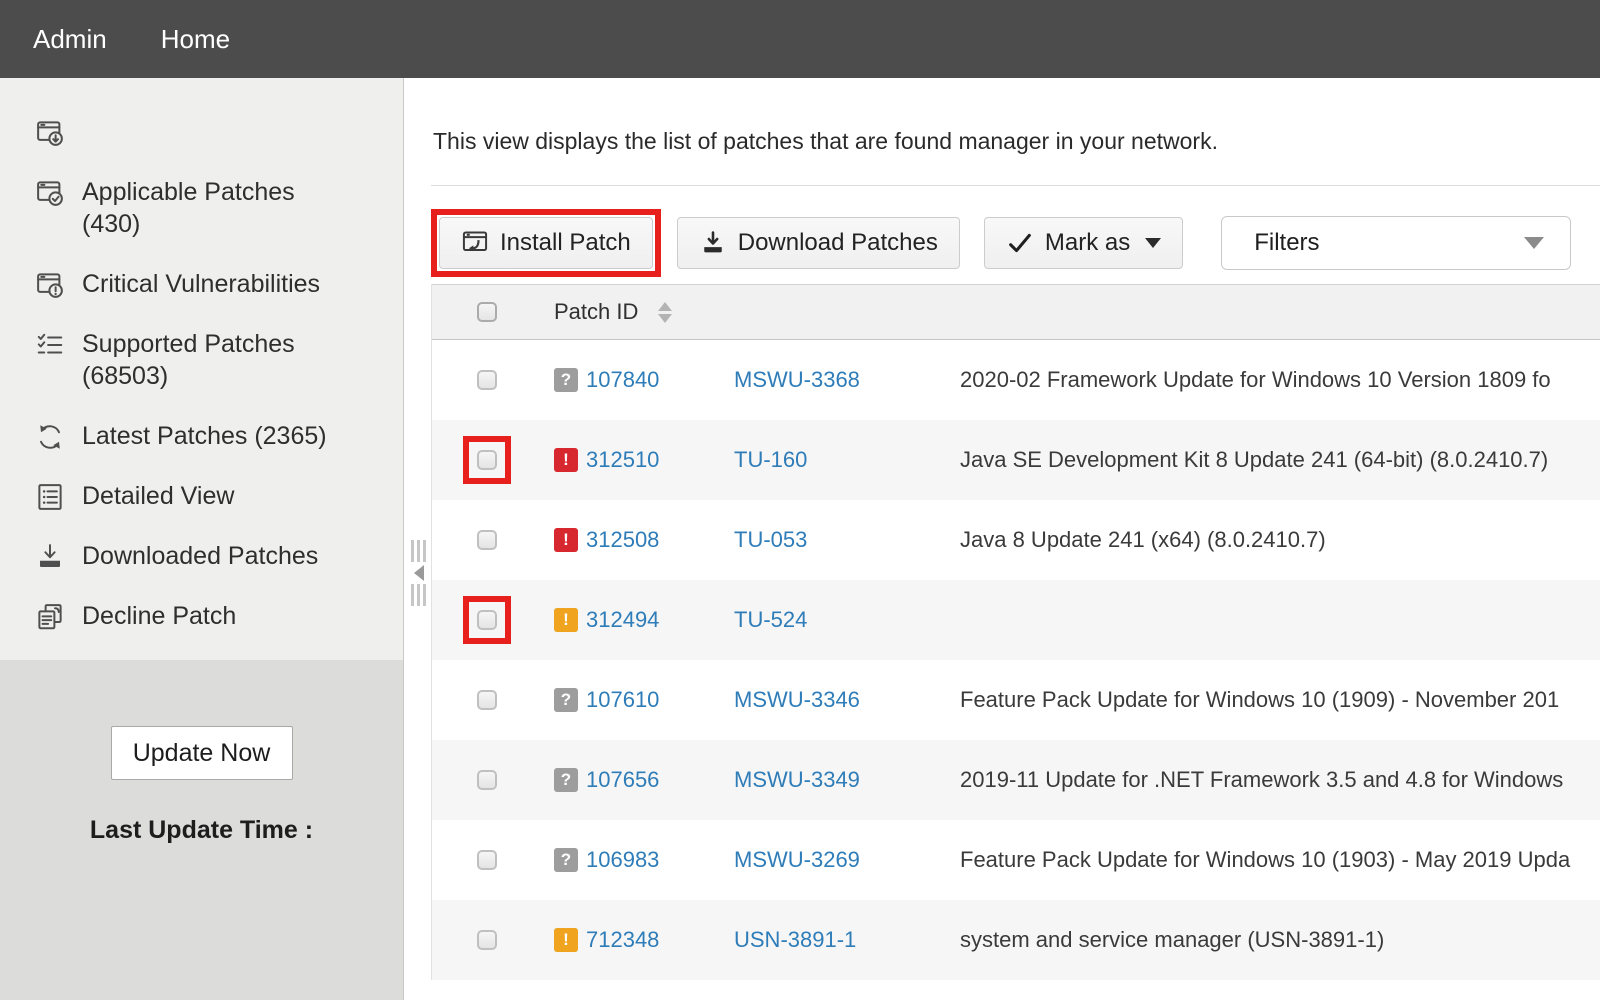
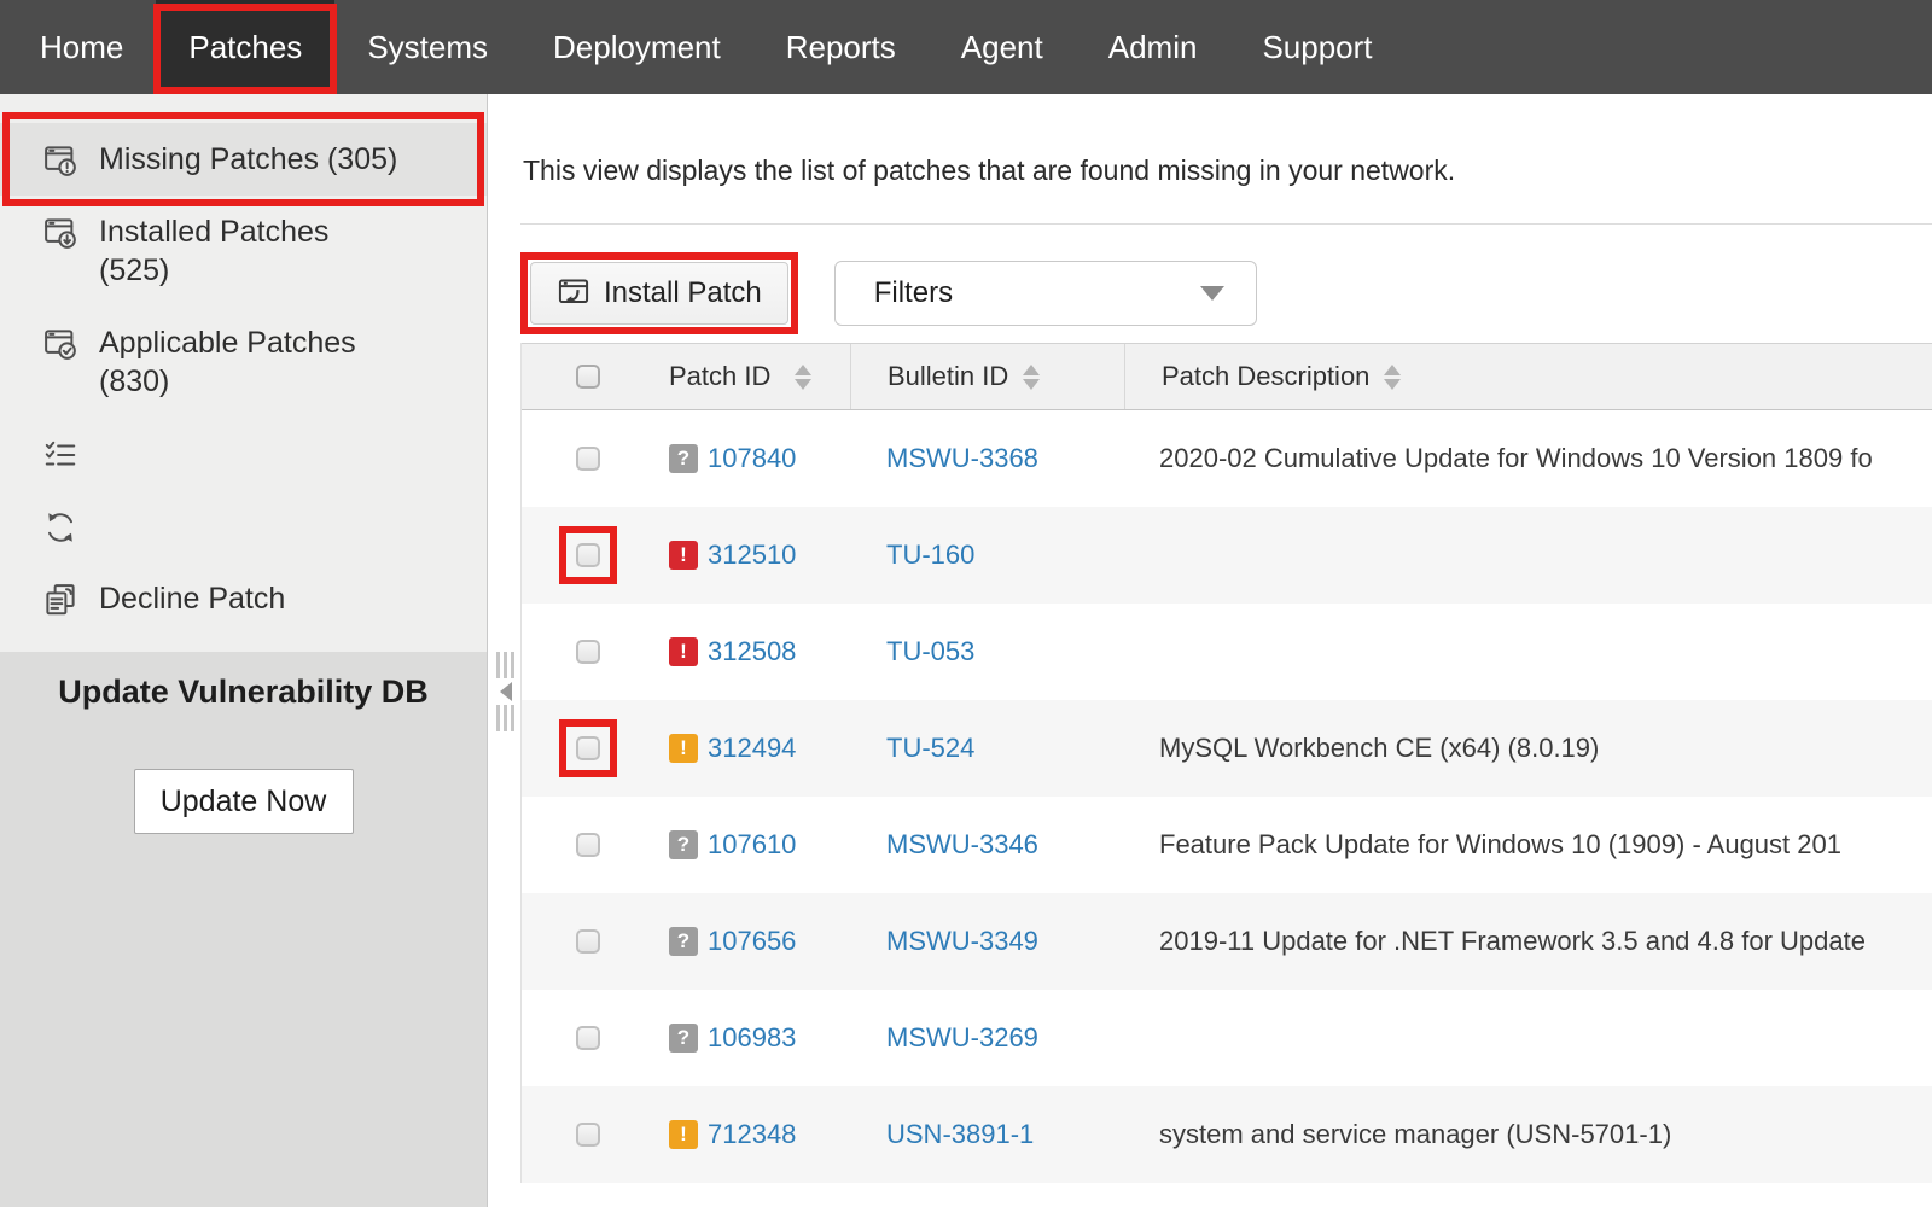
- Admin
+ Home
+ Patches
+ Systems
+ Deployment
+ Reports
+ Agent
- Home
+ Admin
+ Support
+ Missing Patches (305)
+ Installed Patches (525)
- Applicable Patches (430)
+ Applicable Patches (830)
- Critical Vulnerabilities
- Supported Patches (68503)
- Latest Patches (2365)
- Detailed View
- Downloaded Patches
  Decline Patch
+ Update Vulnerability DB
  Update Now
- Last Update Time :
- This view displays the list of patches that are found manager in your network.
+ This view displays the list of patches that are found missing in your network.
  Install Patch
- Download Patches
- Mark as
  Filters
  Patch ID
+ Bulletin ID
+ Patch Description
  ?
  107840
  MSWU-3368
- 2020-02 Framework Update for Windows 10 Version 1809 fo
+ 2020-02 Cumulative Update for Windows 10 Version 1809 fo
  !
  312510
  TU-160
- Java SE Development Kit 8 Update 241 (64-bit) (8.0.2410.7)
  !
  312508
  TU-053
- Java 8 Update 241 (x64) (8.0.2410.7)
  !
  312494
  TU-524
+ MySQL Workbench CE (x64) (8.0.19)
  ?
  107610
  MSWU-3346
- Feature Pack Update for Windows 10 (1909) - November 201
+ Feature Pack Update for Windows 10 (1909) - August 201
  ?
  107656
  MSWU-3349
- 2019-11 Update for .NET Framework 3.5 and 4.8 for Windows
+ 2019-11 Update for .NET Framework 3.5 and 4.8 for Update
  ?
  106983
  MSWU-3269
- Feature Pack Update for Windows 10 (1903) - May 2019 Upda
  !
  712348
  USN-3891-1
- system and service manager (USN-3891-1)
+ system and service manager (USN-5701-1)
